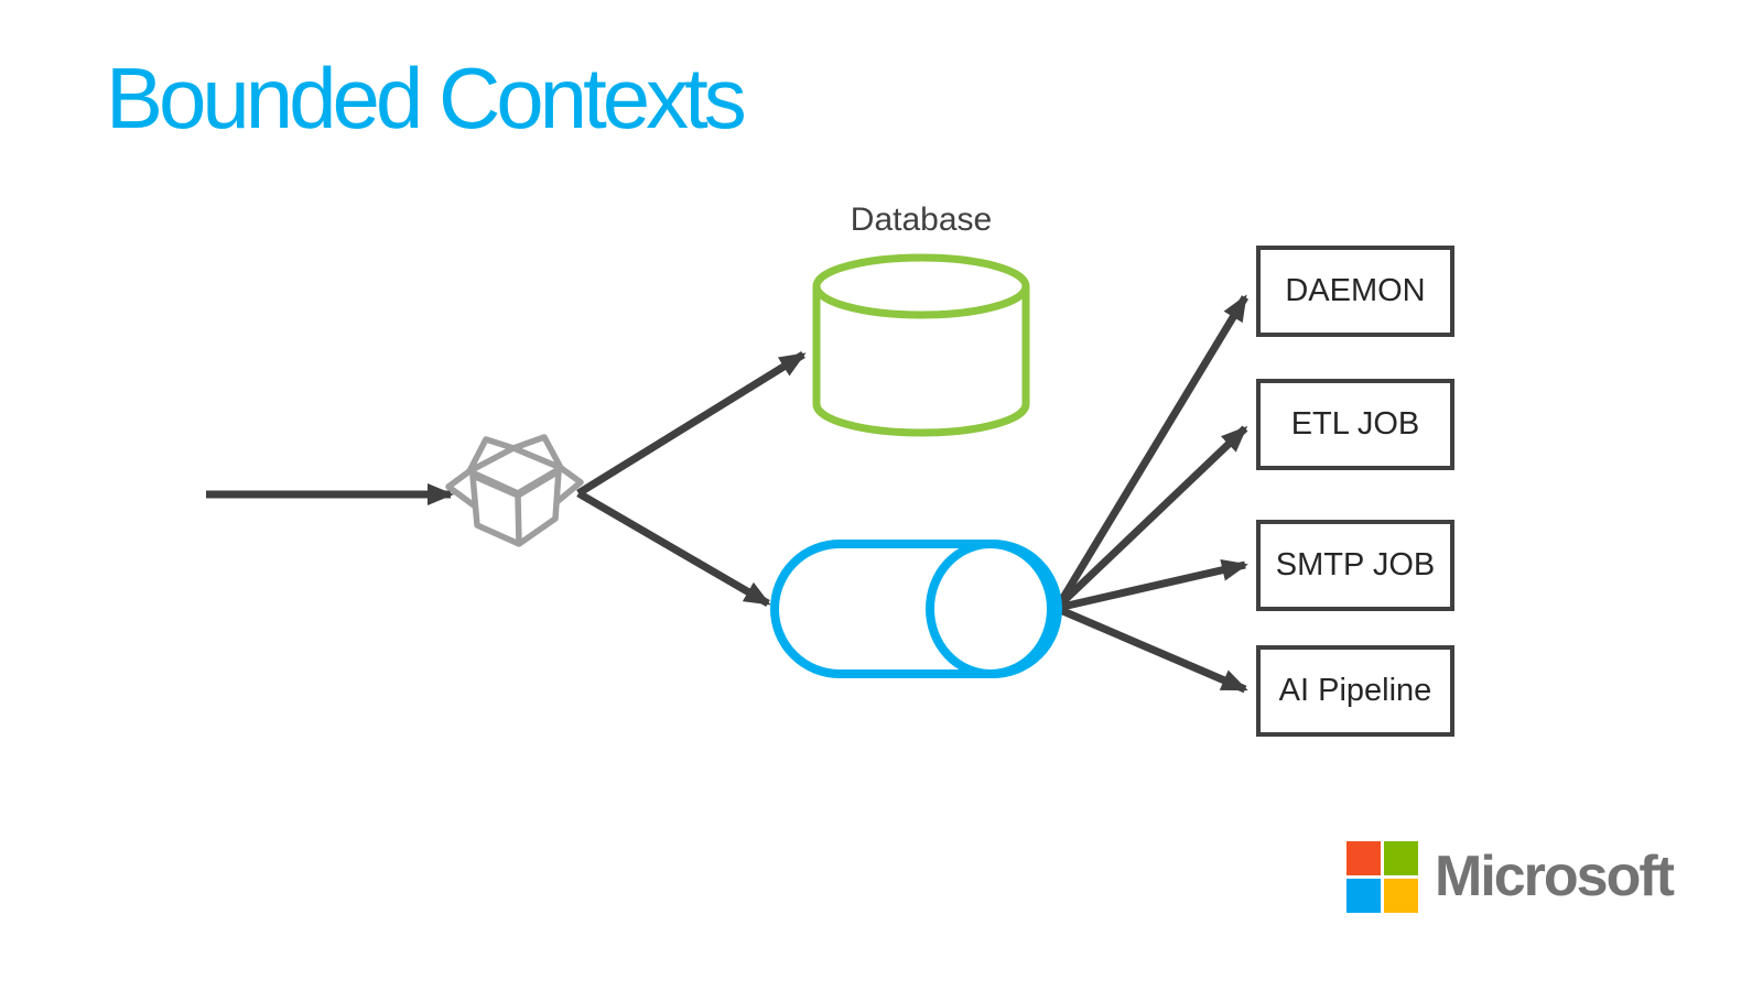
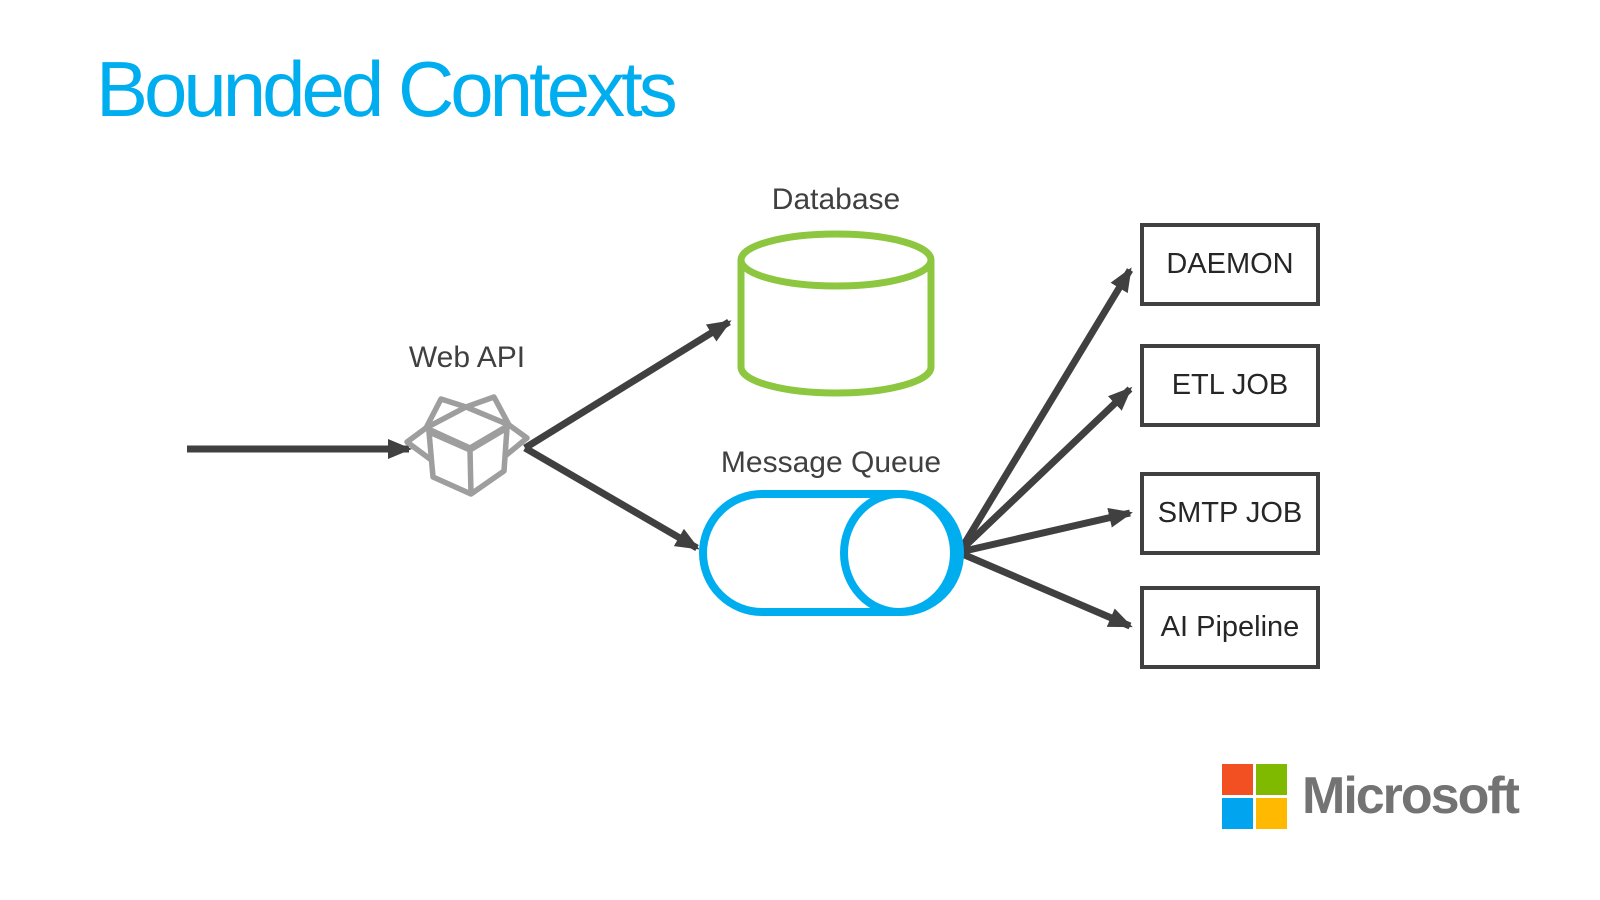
  Bounded Contexts
  Database
+ Web API
+ Message Queue
  DAEMON
  ETL JOB
  SMTP JOB
  AI Pipeline
  Microsoft
